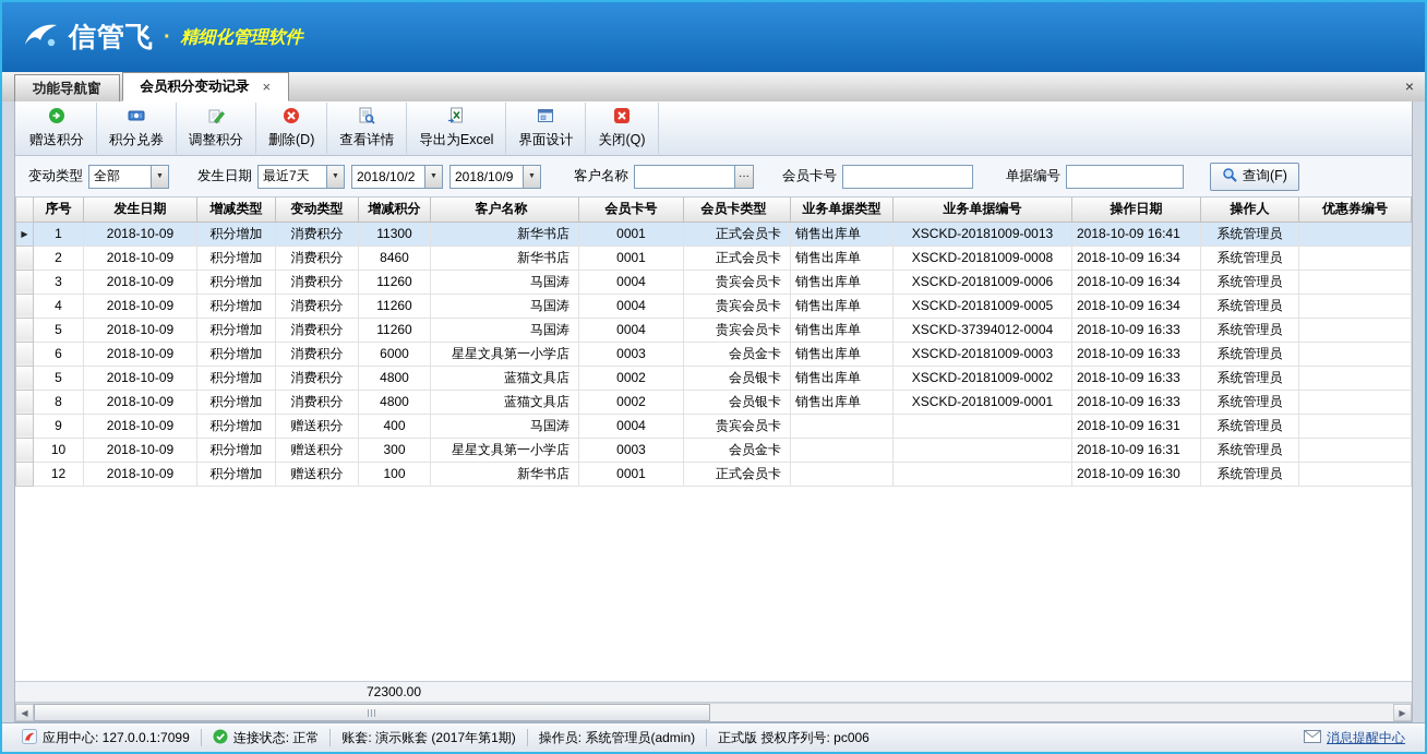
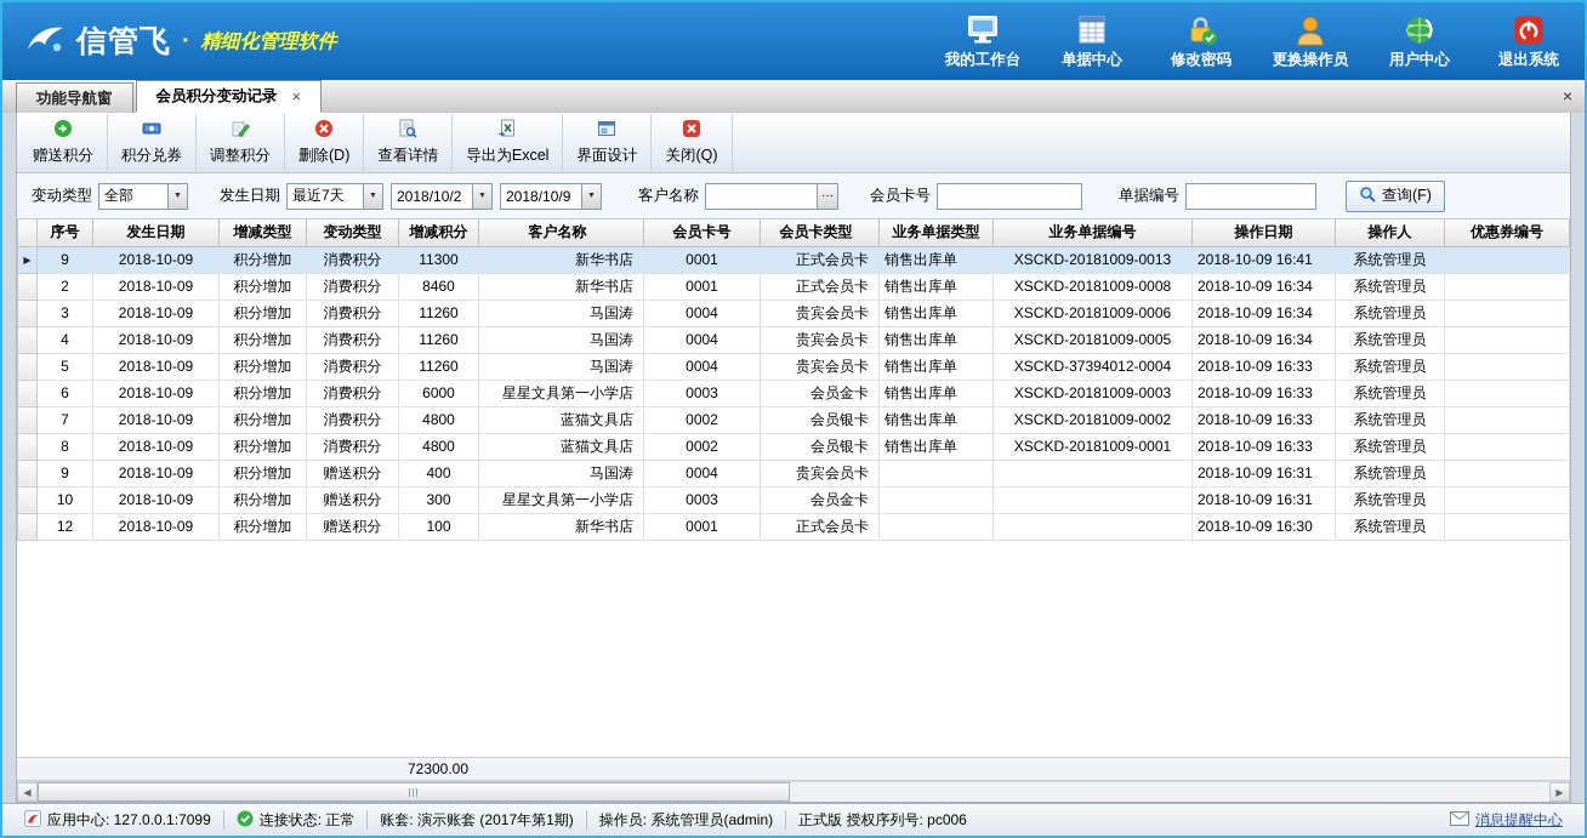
  信管飞
  ·
  精细化管理软件
+ 我的工作台
+ 单据中心
+ 修改密码
+ 更换操作员
+ 用户中心
+ 退出系统
  功能导航窗
  会员积分变动记录
  ×
  ×
  赠送积分
  积分兑券
  调整积分
  删除(D)
  查看详情
  导出为Excel
  界面设计
  关闭(Q)
  变动类型
  全部
  发生日期
  最近7天
  2018/10/2
  2018/10/9
  客户名称
  ···
  会员卡号
  单据编号
  查询(F)
  	序号	发生日期	增减类型	变动类型	增减积分	客户名称	会员卡号	会员卡类型	业务单据类型	业务单据编号	操作日期	操作人	优惠券编号
- ▶	1	2018-10-09	积分增加	消费积分	11300	新华书店	0001	正式会员卡	销售出库单	XSCKD-20181009-0013	2018-10-09 16:41	系统管理员
+ ▶	9	2018-10-09	积分增加	消费积分	11300	新华书店	0001	正式会员卡	销售出库单	XSCKD-20181009-0013	2018-10-09 16:41	系统管理员
  	2	2018-10-09	积分增加	消费积分	8460	新华书店	0001	正式会员卡	销售出库单	XSCKD-20181009-0008	2018-10-09 16:34	系统管理员
  	3	2018-10-09	积分增加	消费积分	11260	马国涛	0004	贵宾会员卡	销售出库单	XSCKD-20181009-0006	2018-10-09 16:34	系统管理员
  	4	2018-10-09	积分增加	消费积分	11260	马国涛	0004	贵宾会员卡	销售出库单	XSCKD-20181009-0005	2018-10-09 16:34	系统管理员
  	5	2018-10-09	积分增加	消费积分	11260	马国涛	0004	贵宾会员卡	销售出库单	XSCKD-37394012-0004	2018-10-09 16:33	系统管理员
  	6	2018-10-09	积分增加	消费积分	6000	星星文具第一小学店	0003	会员金卡	销售出库单	XSCKD-20181009-0003	2018-10-09 16:33	系统管理员
- 	5	2018-10-09	积分增加	消费积分	4800	蓝猫文具店	0002	会员银卡	销售出库单	XSCKD-20181009-0002	2018-10-09 16:33	系统管理员
+ 	7	2018-10-09	积分增加	消费积分	4800	蓝猫文具店	0002	会员银卡	销售出库单	XSCKD-20181009-0002	2018-10-09 16:33	系统管理员
  	8	2018-10-09	积分增加	消费积分	4800	蓝猫文具店	0002	会员银卡	销售出库单	XSCKD-20181009-0001	2018-10-09 16:33	系统管理员
  	9	2018-10-09	积分增加	赠送积分	400	马国涛	0004	贵宾会员卡			2018-10-09 16:31	系统管理员
  	10	2018-10-09	积分增加	赠送积分	300	星星文具第一小学店	0003	会员金卡			2018-10-09 16:31	系统管理员
  	12	2018-10-09	积分增加	赠送积分	100	新华书店	0001	正式会员卡			2018-10-09 16:30	系统管理员
  72300.00
  ◀
  ▶
  应用中心: 127.0.0.1:7099
  连接状态: 正常
  账套: 演示账套 (2017年第1期)
  操作员: 系统管理员(admin)
  正式版 授权序列号: pc006
  消息提醒中心
